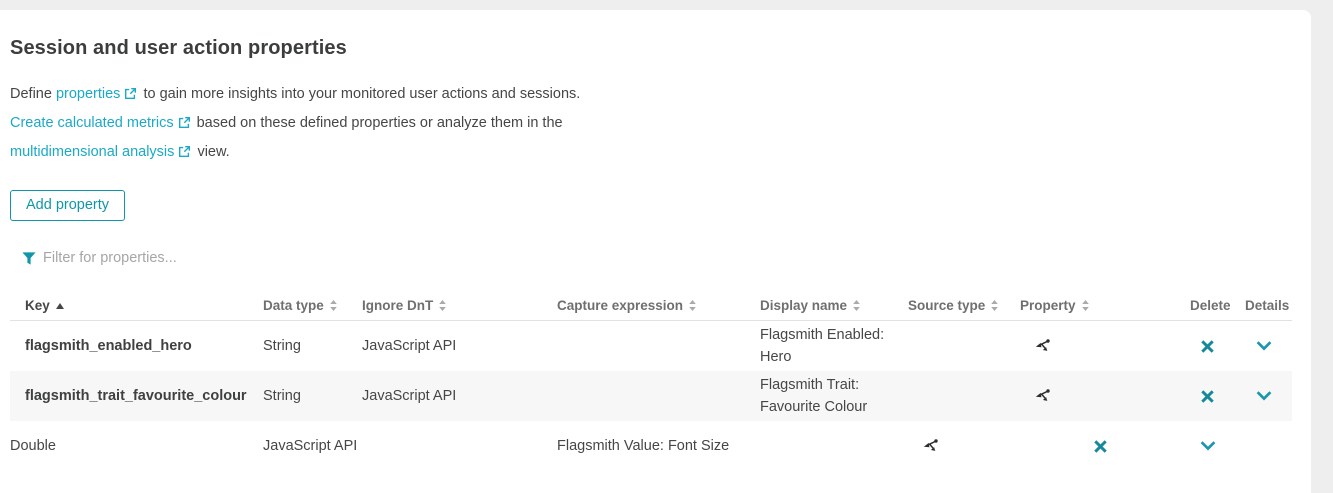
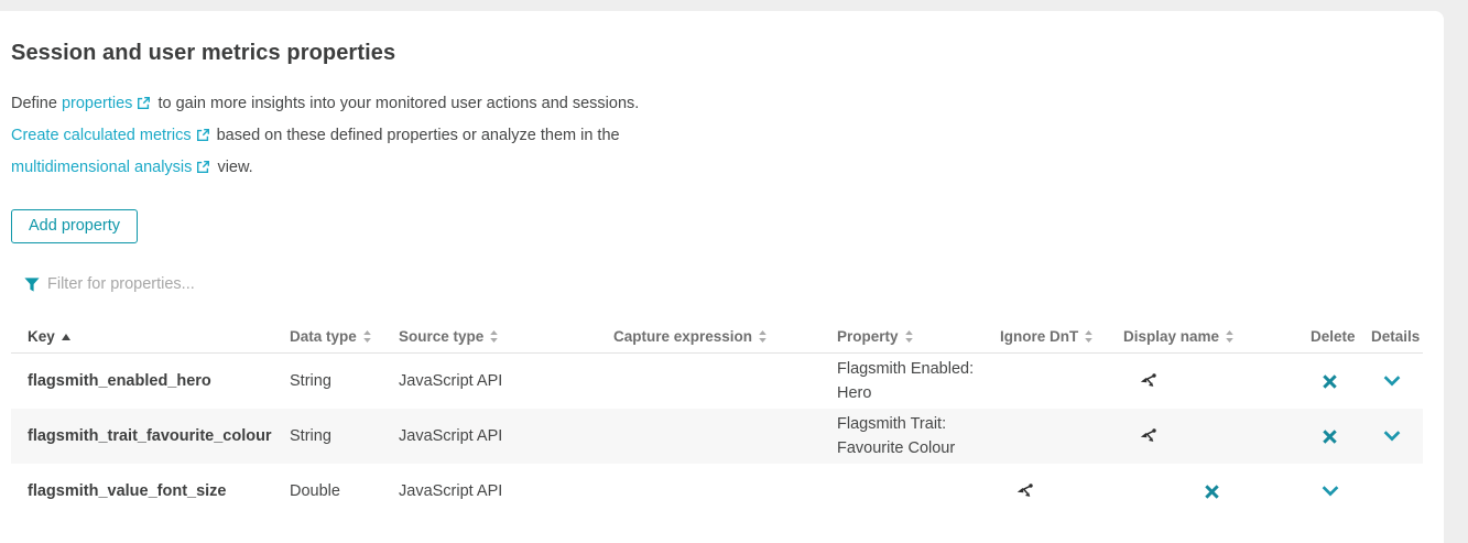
- Session and user action properties
+ Session and user metrics properties
  Define properties to gain more insights into your monitored user actions and sessions. Create calculated metrics based on these defined properties or analyze them in the multidimensional analysis view.
  Add property
  Filter for properties...
  Key
  Data type
- Ignore DnT
+ Source type
  Capture expression
- Display name
+ Property
- Source type
+ Ignore DnT
- Property
+ Display name
  Delete
  Details
  flagsmith_enabled_hero
  String
  JavaScript API
  Flagsmith Enabled: Hero
  flagsmith_trait_favourite_colour
  String
  JavaScript API
  Flagsmith Trait: Favourite Colour
+ flagsmith_value_font_size
  Double
  JavaScript API
- Flagsmith Value: Font Size
